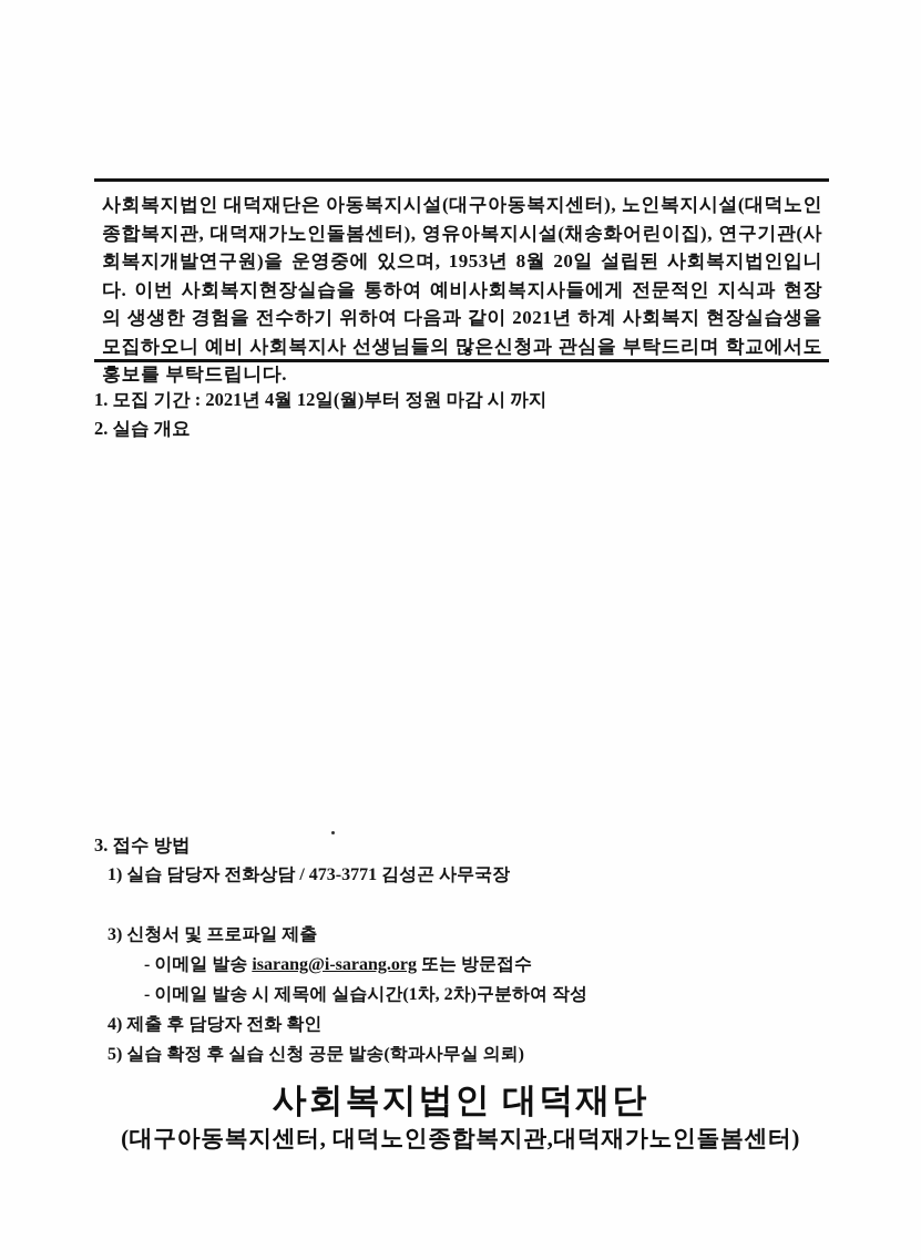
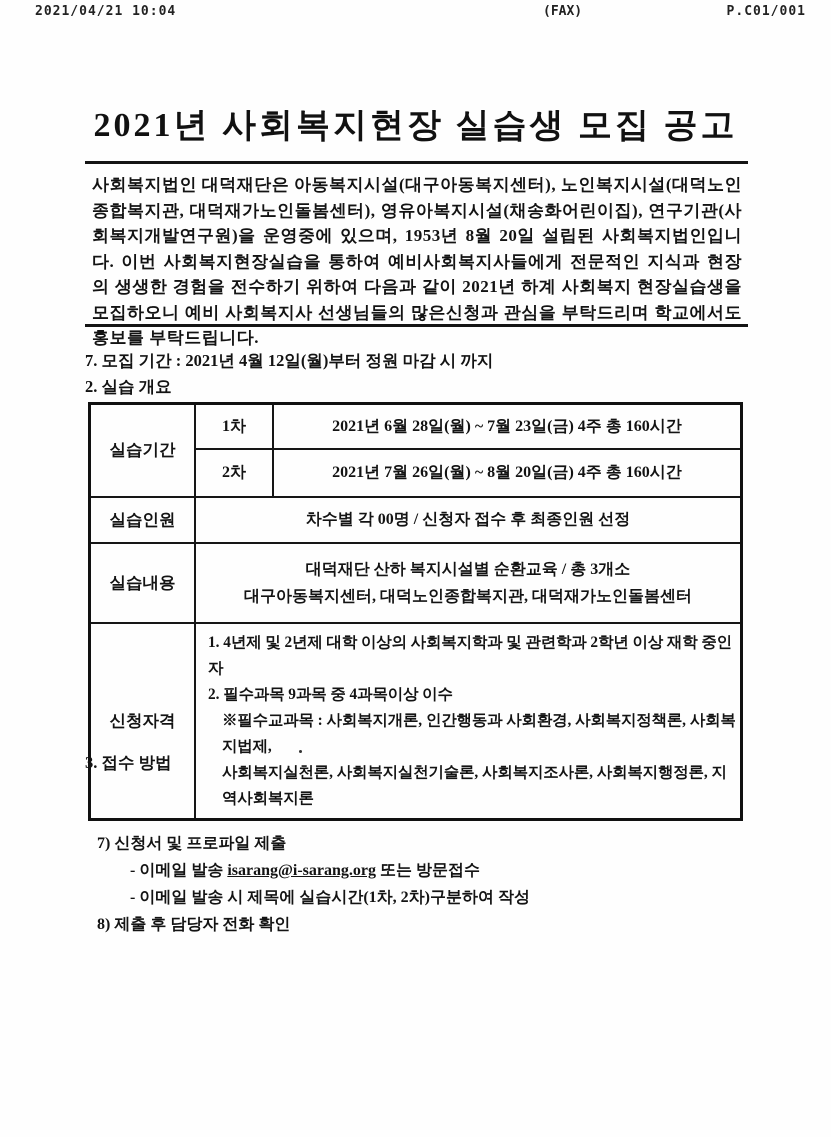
+ 2021/04/21 10:04
+ (FAX)
+ P.C01/001
+ 2021년 사회복지현장 실습생 모집 공고
  사회복지법인 대덕재단은 아동복지시설(대구아동복지센터), 노인복지시설(대덕노인종합복지관, 대덕재가노인돌봄센터), 영유아복지시설(채송화어린이집), 연구기관(사회복지개발연구원)을 운영중에 있으며, 1953년 8월 20일 설립된 사회복지법인입니다. 이번 사회복지현장실습을 통하여 예비사회복지사들에게 전문적인 지식과 현장의 생생한 경험을 전수하기 위하여 다음과 같이 2021년 하계 사회복지 현장실습생을 모집하오니 예비 사회복지사 선생님들의 많은신청과 관심을 부탁드리며 학교에서도 홍보를 부탁드립니다.
- 1. 모집 기간 : 2021년 4월 12일(월)부터 정원 마감 시 까지
+ 7. 모집 기간 : 2021년 4월 12일(월)부터 정원 마감 시 까지
  2. 실습 개요
+ 실습기간	1차	2021년 6월 28일(월) ~ 7월 23일(금) 4주 총 160시간
+ 2차	2021년 7월 26일(월) ~ 8월 20일(금) 4주 총 160시간
+ 실습인원	차수별 각 00명 / 신청자 접수 후 최종인원 선정
+ 실습내용	대덕재단 산하 복지시설별 순환교육 / 총 3개소 대구아동복지센터, 대덕노인종합복지관, 대덕재가노인돌봄센터
+ 신청자격	1. 4년제 및 2년제 대학 이상의 사회복지학과 및 관련학과 2학년 이상 재학 중인 자 2. 필수과목 9과목 중 4과목이상 이수 ※필수교과목 : 사회복지개론, 인간행동과 사회환경, 사회복지정책론, 사회복지법제, 사회복지실천론, 사회복지실천기술론, 사회복지조사론, 사회복지행정론, 지역사회복지론
  3. 접수 방법
- 1) 실습 담당자 전화상담 / 473-3771 김성곤 사무국장
- 3) 신청서 및 프로파일 제출
+ 7) 신청서 및 프로파일 제출
  - 이메일 발송 isarang@i-sarang.org 또는 방문접수
  - 이메일 발송 시 제목에 실습시간(1차, 2차)구분하여 작성
- 4) 제출 후 담당자 전화 확인
+ 8) 제출 후 담당자 전화 확인
- 5) 실습 확정 후 실습 신청 공문 발송(학과사무실 의뢰)
- 사회복지법인 대덕재단
- (대구아동복지센터, 대덕노인종합복지관,대덕재가노인돌봄센터)
